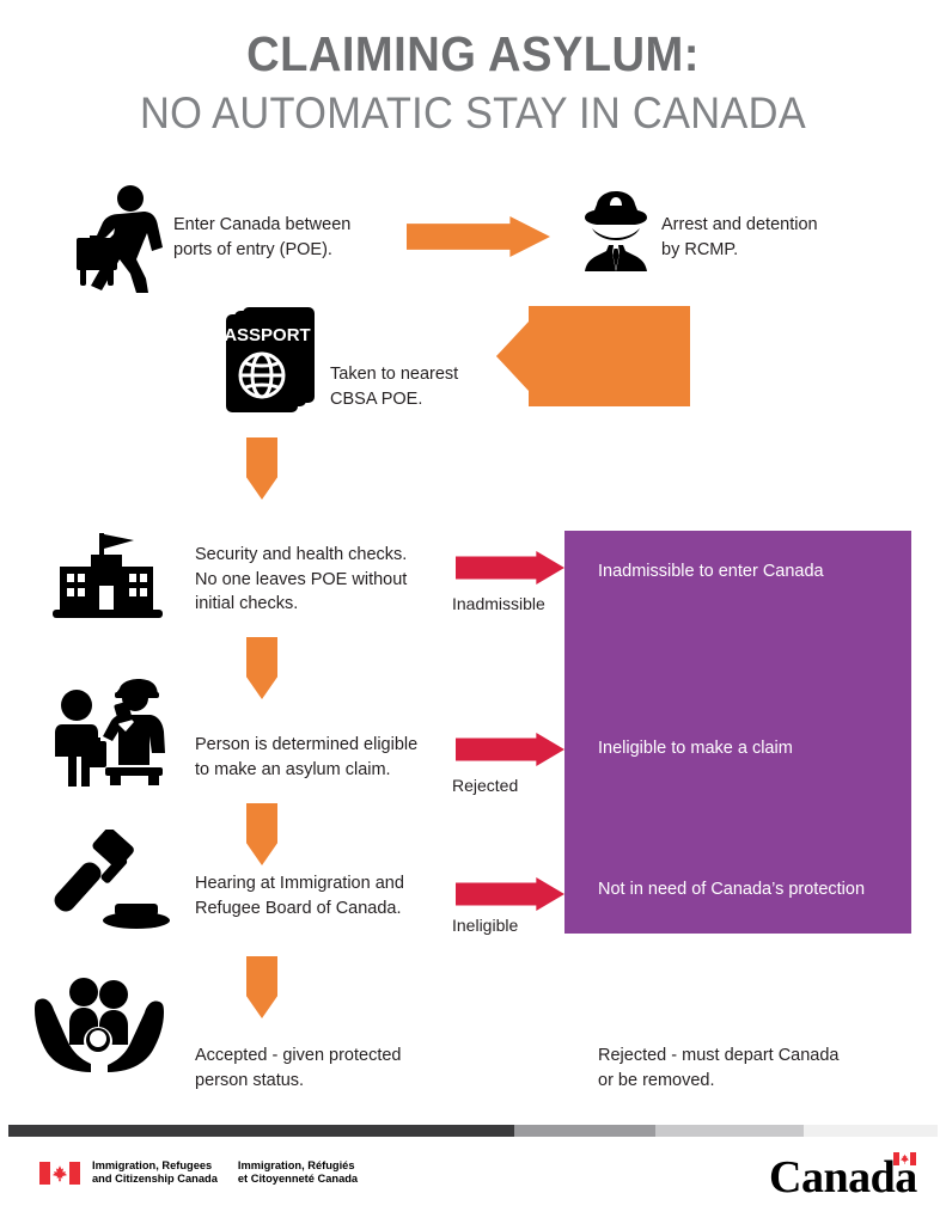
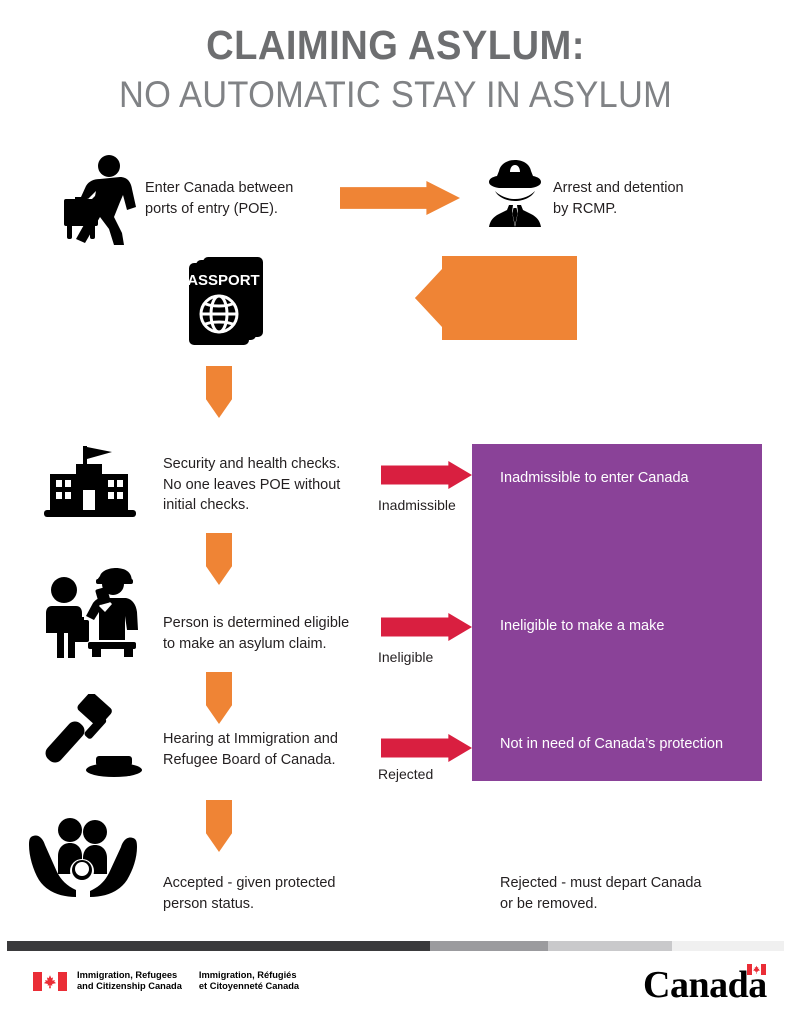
  CLAIMING ASYLUM:
- NO AUTOMATIC STAY IN CANADA
+ NO AUTOMATIC STAY IN ASYLUM
  Enter Canada between
  ports of entry (POE).
  Arrest and detention
  by RCMP.
  ASSPORT
- Taken to nearest
- CBSA POE.
  Inadmissible to enter Canada
- Ineligible to make a claim
+ Ineligible to make a make
  Not in need of Canada’s protection
  Security and health checks.
  No one leaves POE without
  initial checks.
  Inadmissible
  Person is determined eligible
  to make an asylum claim.
- Rejected
+ Ineligible
  Hearing at Immigration and
  Refugee Board of Canada.
- Ineligible
+ Rejected
  Accepted - given protected
  person status.
  Rejected - must depart Canada
  or be removed.
  Immigration, Refugees
  and Citizenship Canada
  Immigration, Réfugiés
  et Citoyenneté Canada
  Canada
